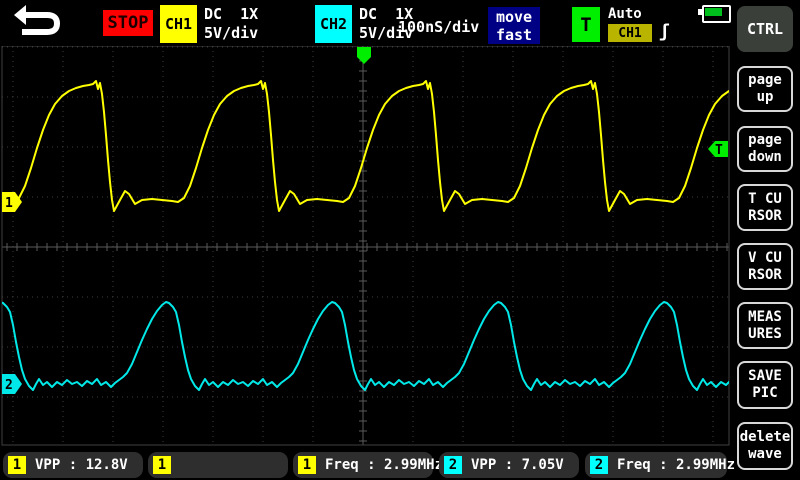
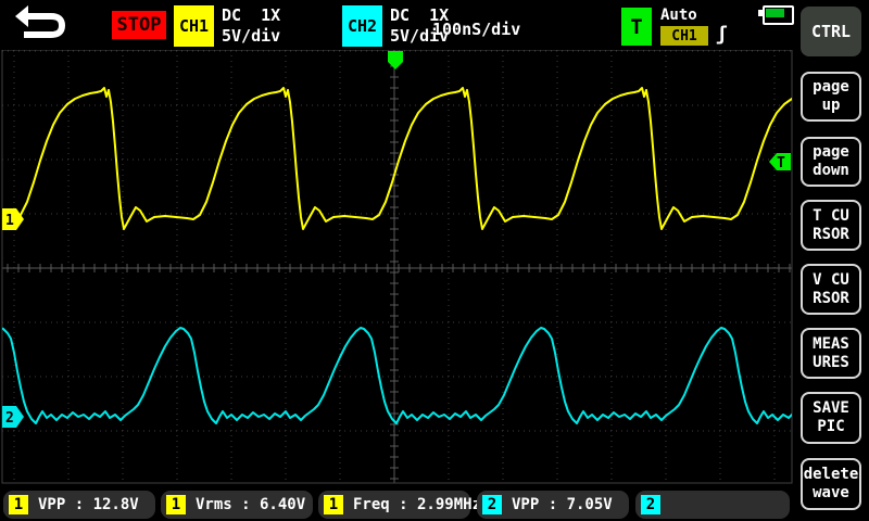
  1
  2
  T
  STOP
  CH1
  DC 1X
  5V/div
  CH2
  DC 1X
  5V/div
  100nS/div
- move
- fast
  T
  Auto
  CH1
  ʃ
  CTRL
  page
  up
  page
  down
  T CU
  RSOR
  V CU
  RSOR
  MEAS
  URES
  SAVE
  PIC
  delete
  wave
  1
  VPP : 12.8V
  1
+ Vrms : 6.40V
  1
  Freq : 2.99MH
  2
  VPP : 7.05V
  2
- Freq : 2.99MHz
